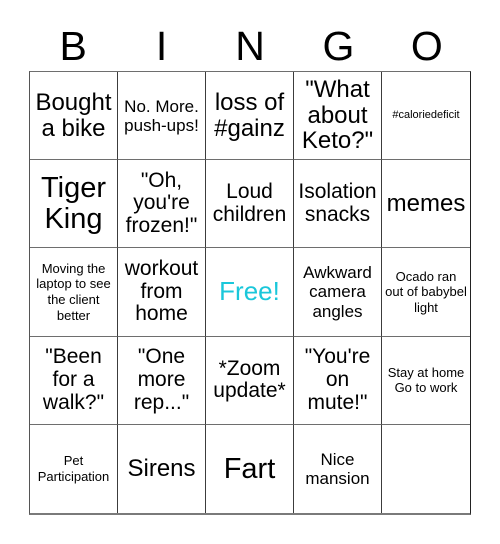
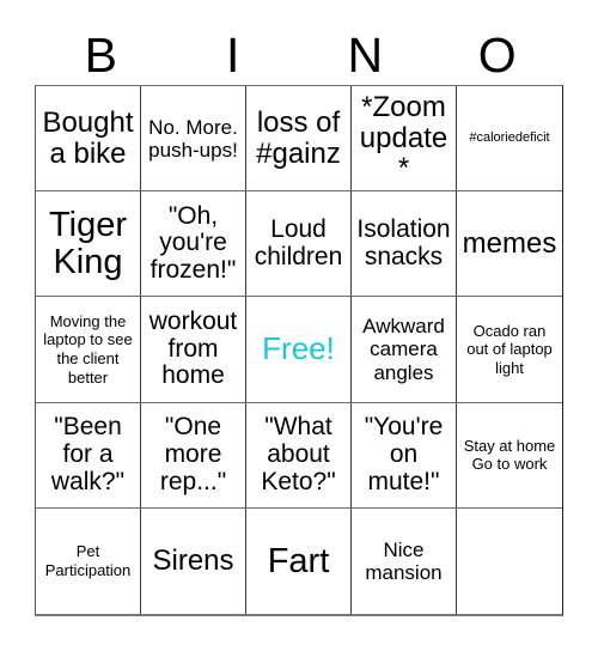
  B
  I
  N
- G
  O
  Bought a bike
  No. More. push-ups!
  loss of #gainz
- "What about Keto?"
+ *Zoom update*
  #caloriedeficit
  Tiger King
  "Oh, you're frozen!"
  Loud children
  Isolation snacks
  memes
  Moving the laptop to see the client better
  workout from home
  Free!
  Awkward camera angles
- Ocado ran out of babybel light
+ Ocado ran out of laptop light
  "Been for a walk?"
  "One more rep..."
- *Zoom update*
+ "What about Keto?"
  "You're on mute!"
  Stay at home Go to work
  Pet Participation
  Sirens
  Fart
  Nice mansion
